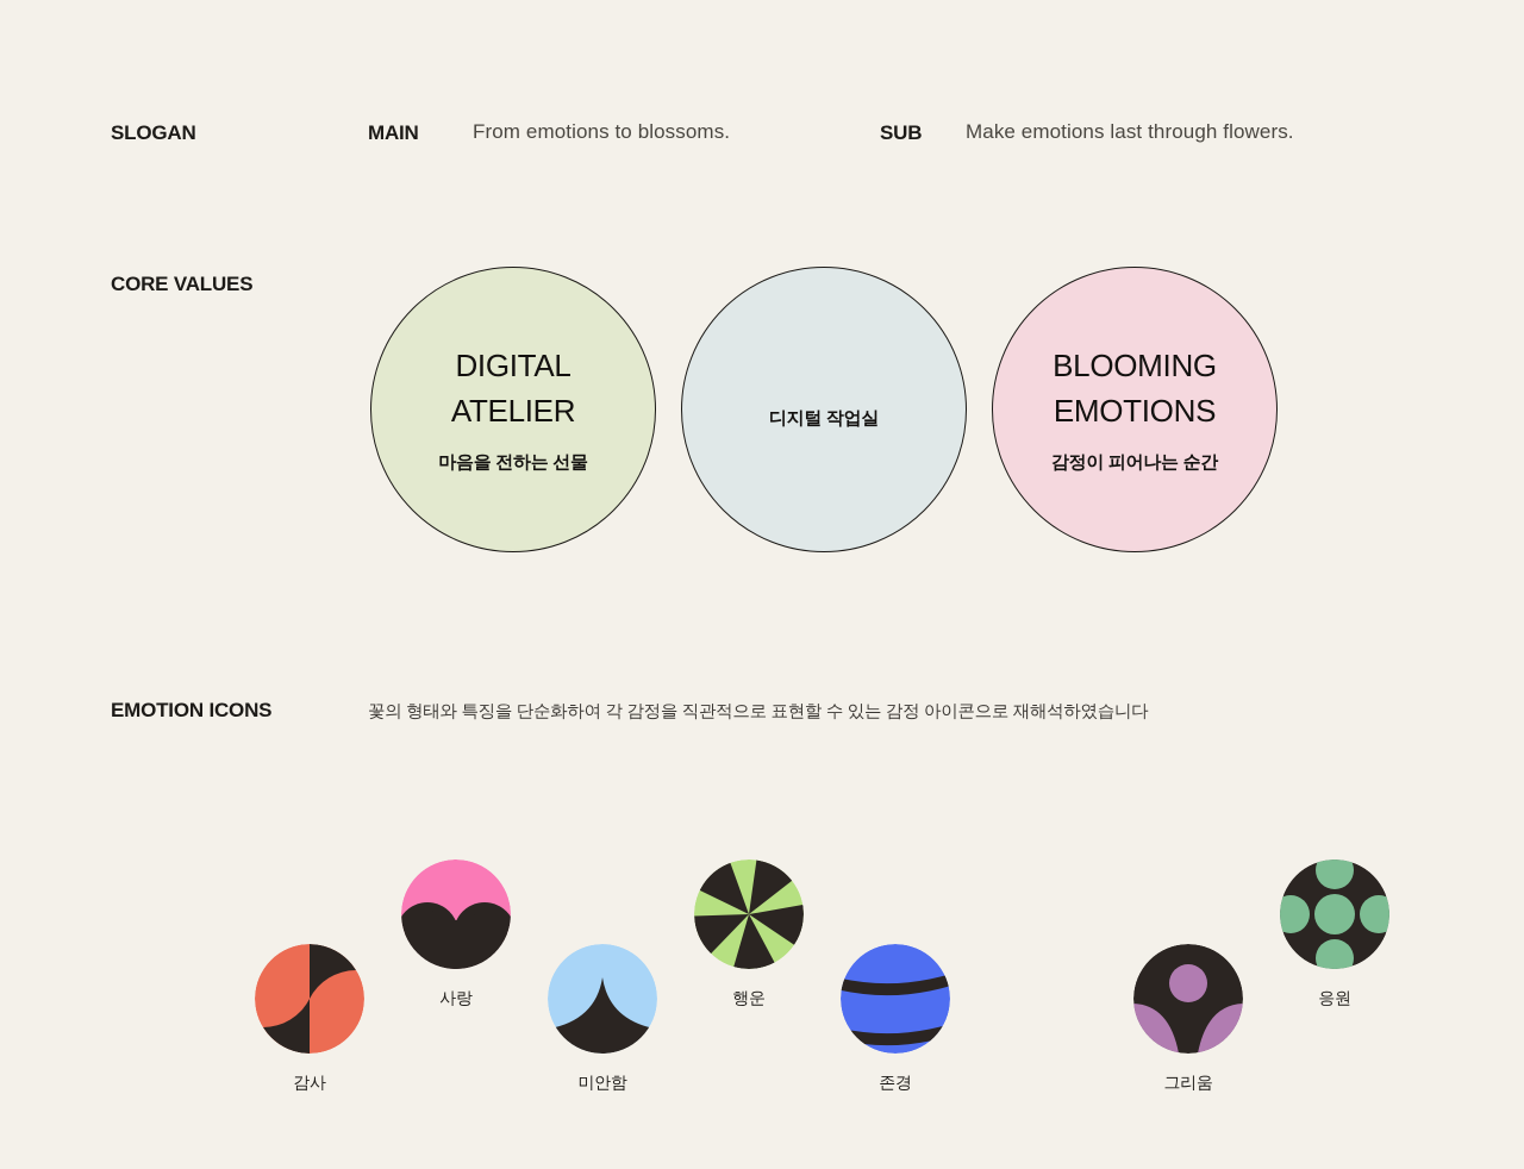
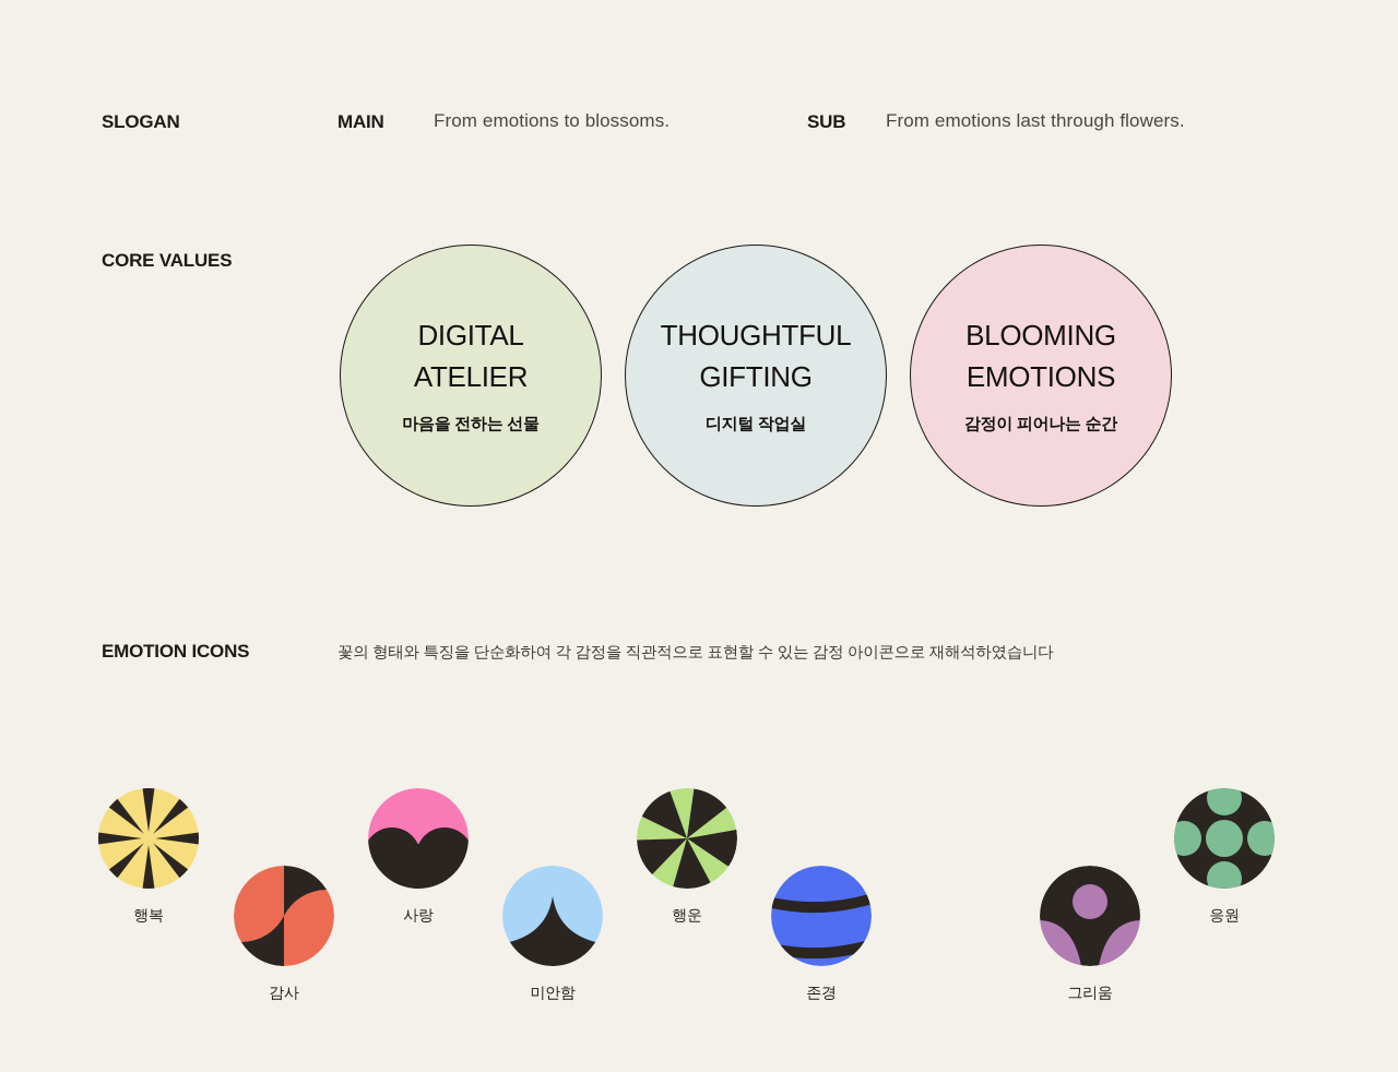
  SLOGAN
  MAIN
  From emotions to blossoms.
  SUB
- Make emotions last through flowers.
+ From emotions last through flowers.
  CORE VALUES
  DIGITAL
  ATELIER
  마음을 전하는 선물
+ THOUGHTFUL
+ GIFTING
  디지털 작업실
  BLOOMING
  EMOTIONS
  감정이 피어나는 순간
  EMOTION ICONS
  꽃의 형태와 특징을 단순화하여 각 감정을 직관적으로 표현할 수 있는 감정 아이콘으로 재해석하였습니다
+ 행복
  감사
  사랑
  미안함
  행운
  존경
  그리움
  응원
